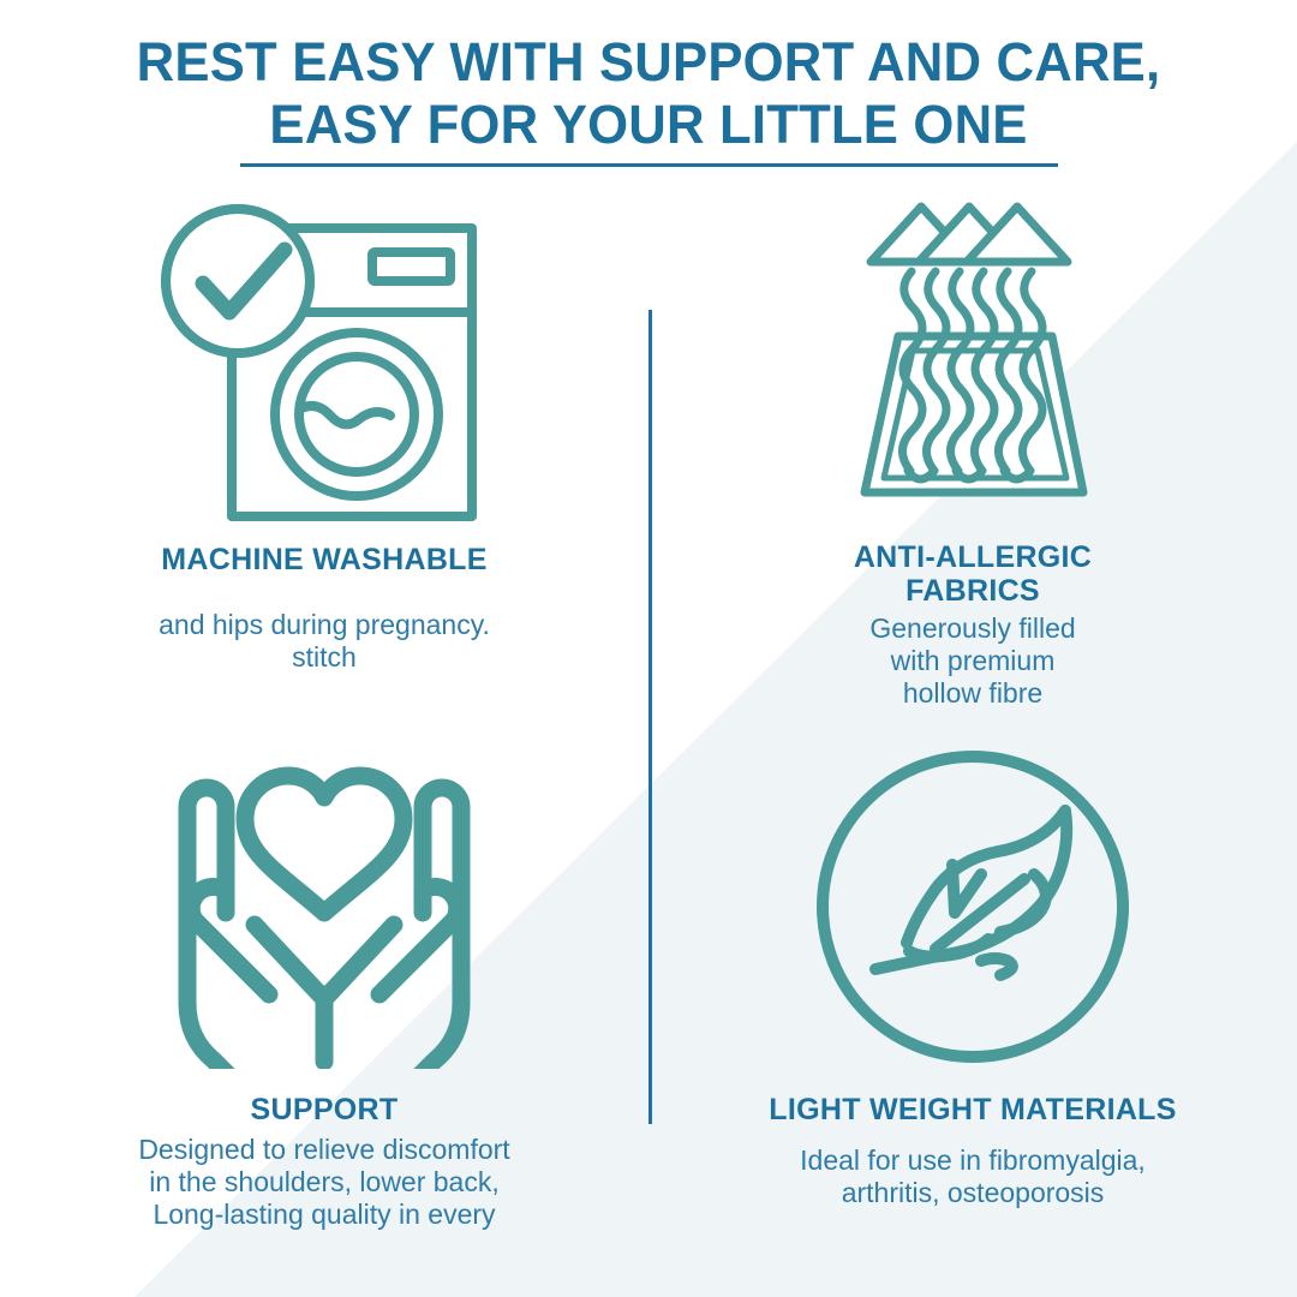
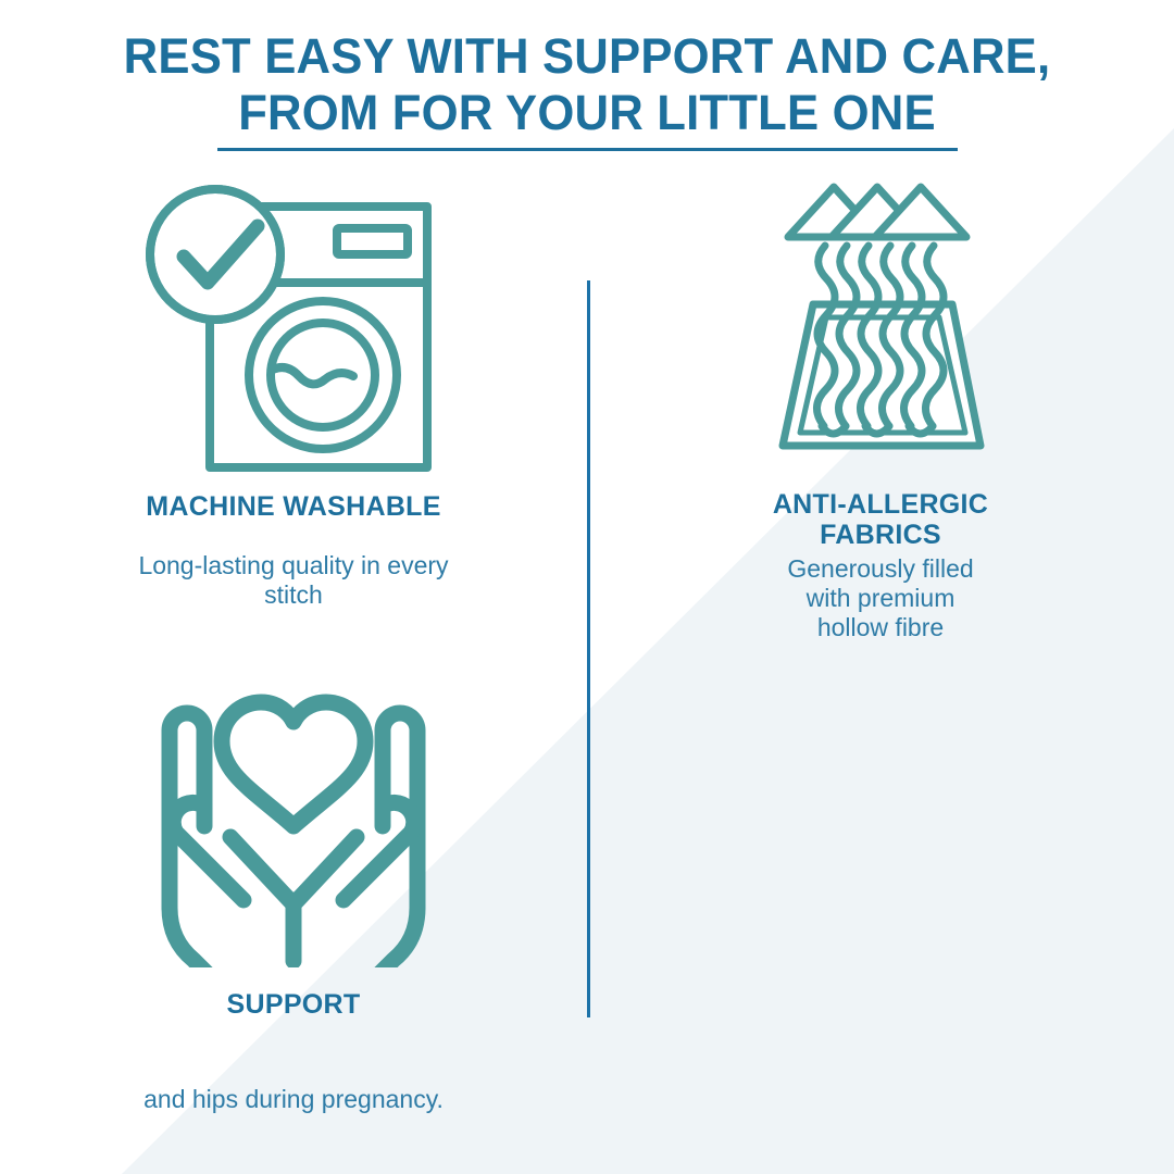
  REST EASY WITH SUPPORT AND CARE,
- EASY FOR YOUR LITTLE ONE
+ FROM FOR YOUR LITTLE ONE
  MACHINE WASHABLE
- and hips during pregnancy.
+ Long-lasting quality in every
  stitch
  ANTI-ALLERGIC
  FABRICS
  Generously filled
  with premium
  hollow fibre
  SUPPORT
- Designed to relieve discomfort
- in the shoulders, lower back,
- Long-lasting quality in every
+ and hips during pregnancy.
- LIGHT WEIGHT MATERIALS
- Ideal for use in fibromyalgia,
- arthritis, osteoporosis
